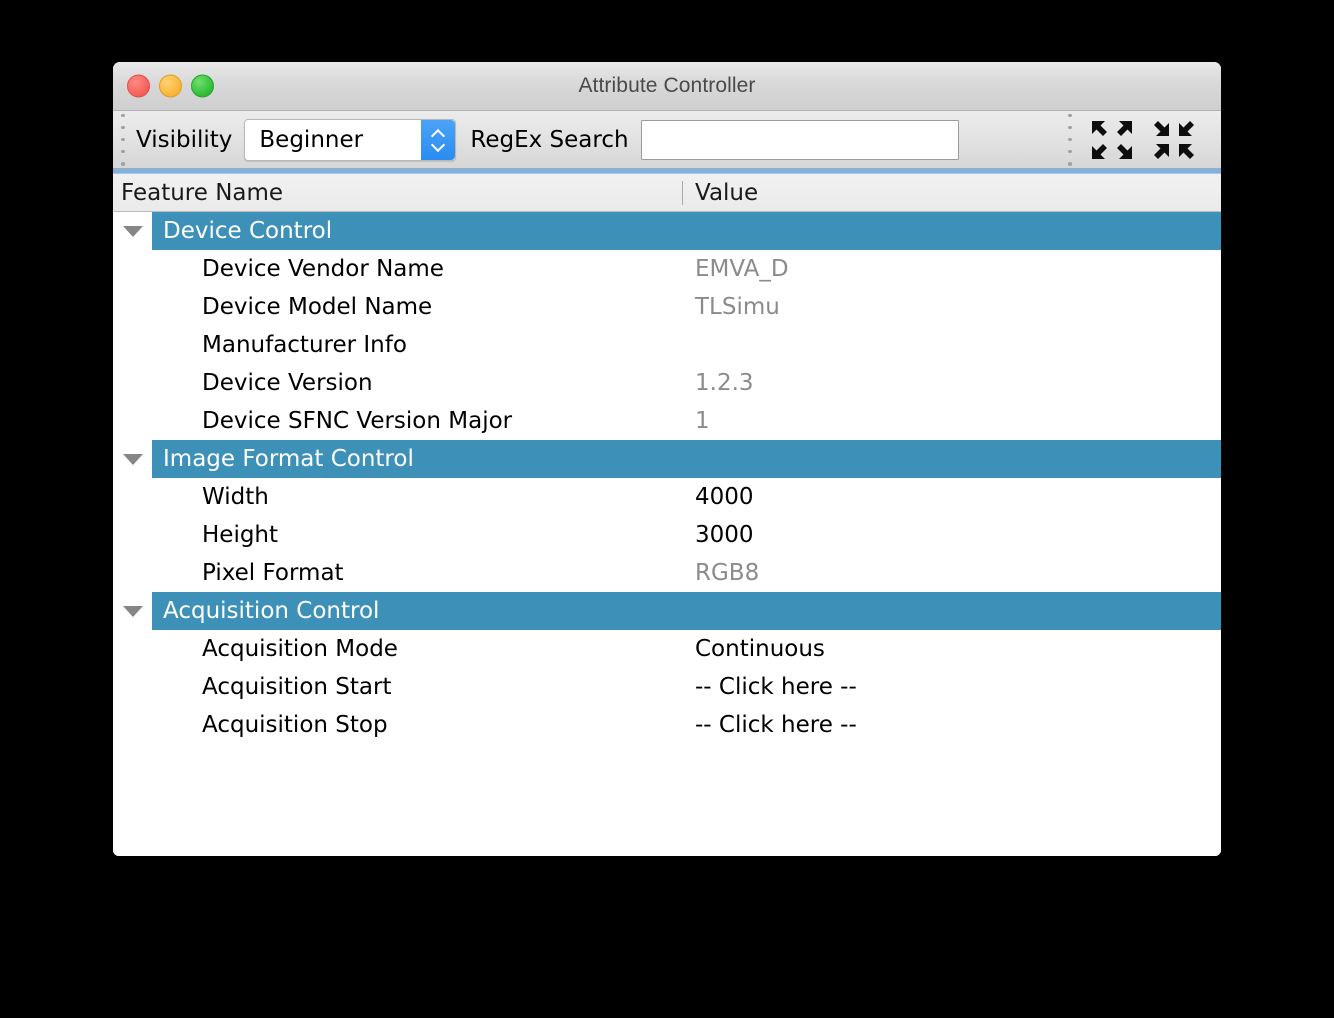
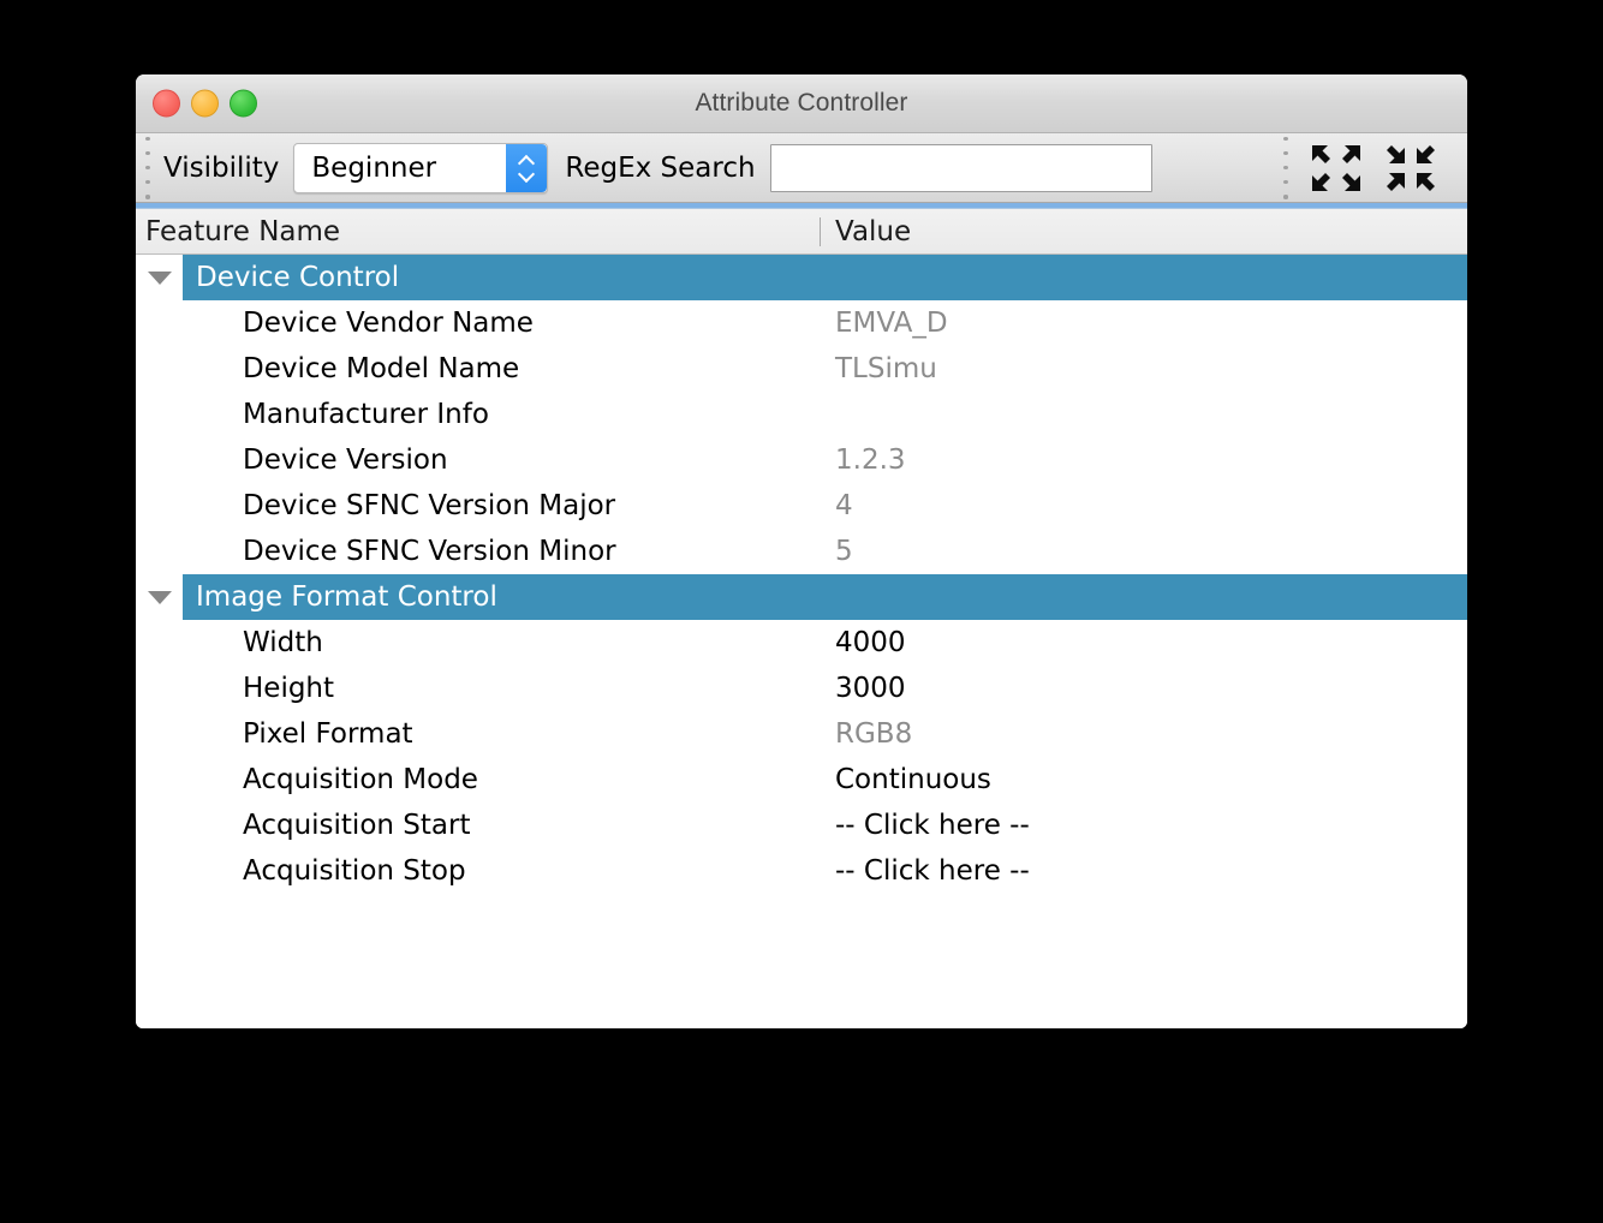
  Attribute Controller
  Visibility
  Beginner
  RegEx Search
  Feature Name
  Value
  Device Control
  Device Vendor Name
  EMVA_D
  Device Model Name
  TLSimu
  Manufacturer Info
  Device Version
  1.2.3
  Device SFNC Version Major
- 1
+ 4
+ Device SFNC Version Minor
+ 5
  Image Format Control
  Width
  4000
  Height
  3000
  Pixel Format
  RGB8
- Acquisition Control
  Acquisition Mode
  Continuous
  Acquisition Start
  -- Click here --
  Acquisition Stop
  -- Click here --
